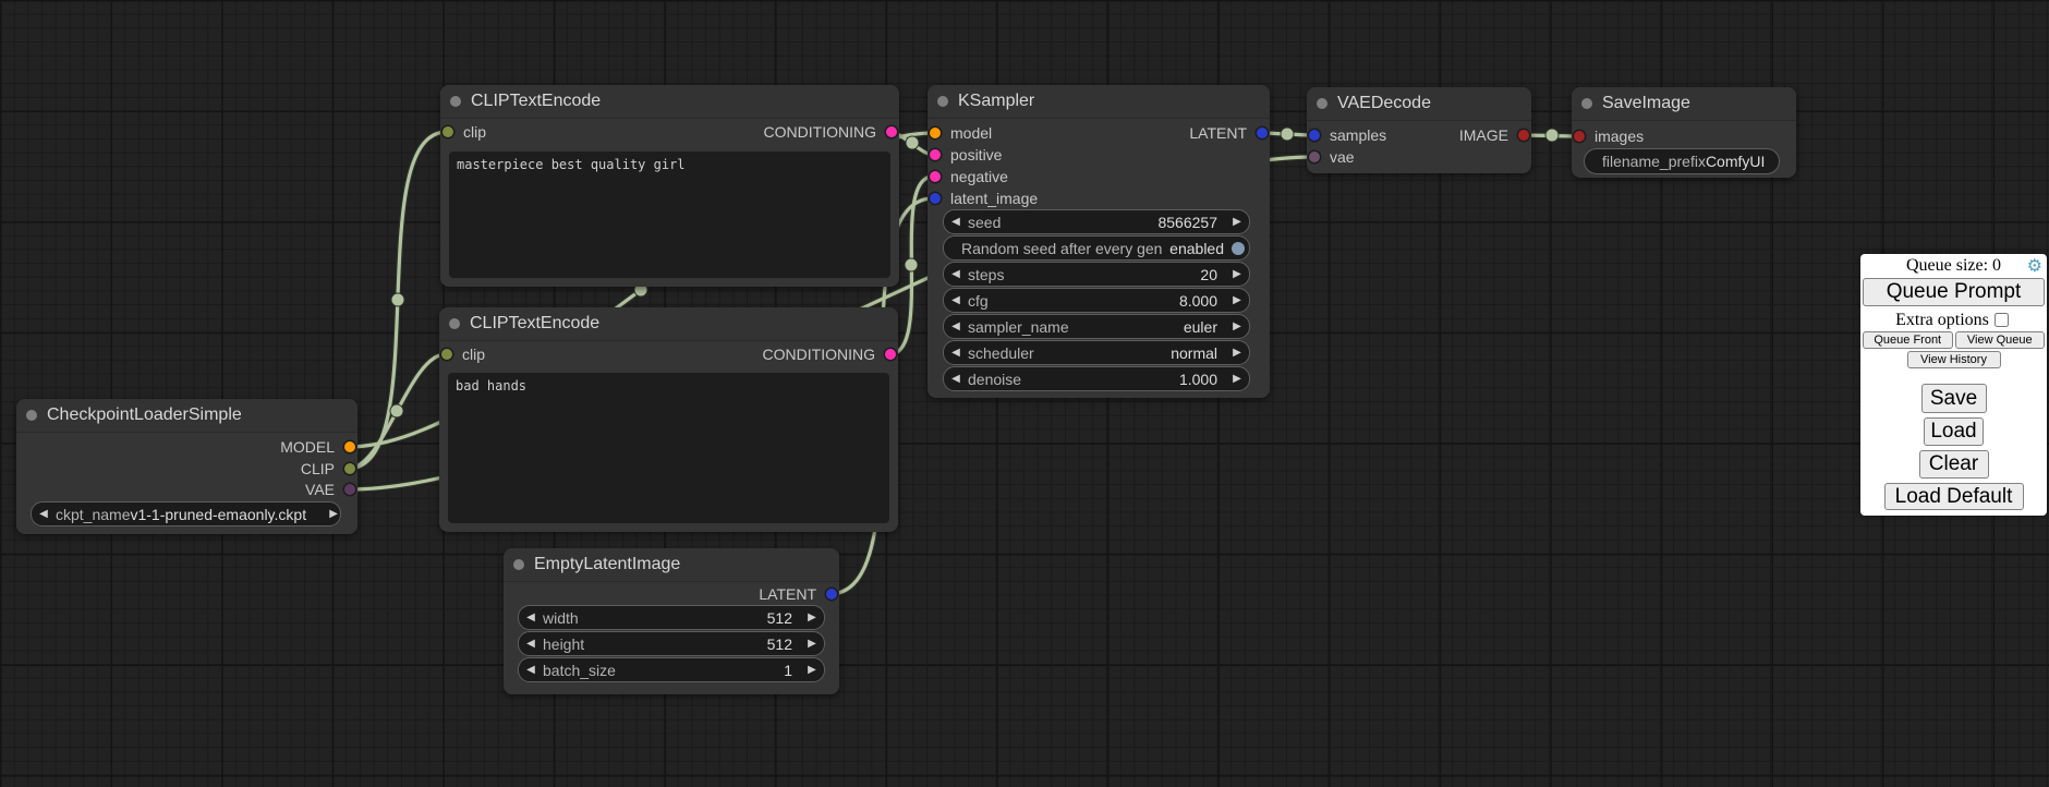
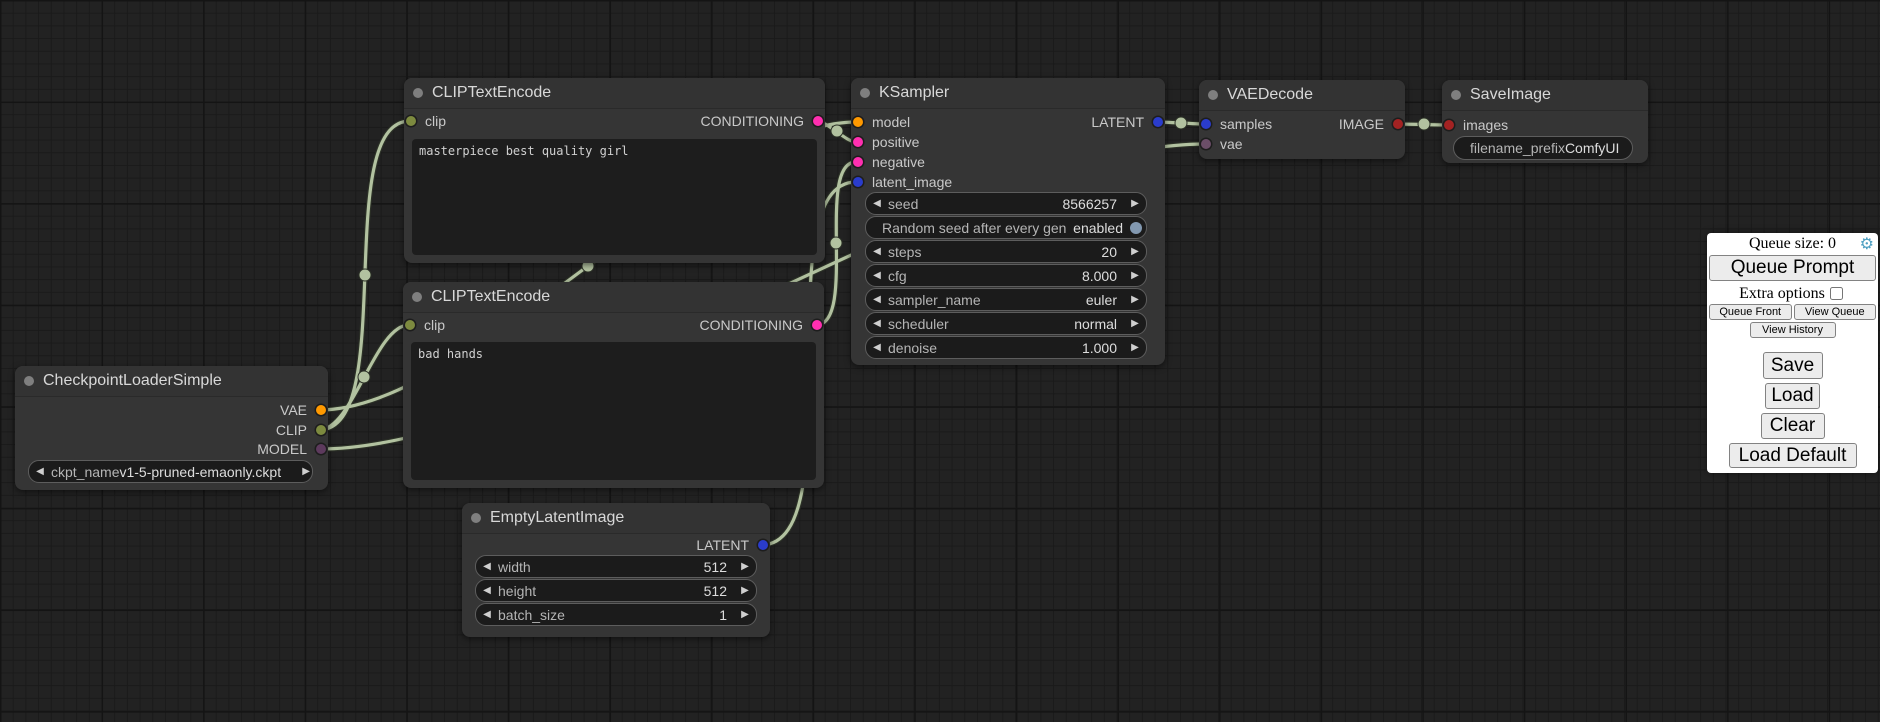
  CheckpointLoaderSimple
- MODEL
+ VAE
  CLIP
- VAE
+ MODEL
  ◀
  ckpt_name
- v1-1-pruned-emaonly.ckpt
+ v1-5-pruned-emaonly.ckpt
  ▶
  CLIPTextEncode
  clip
  CONDITIONING
  masterpiece best quality girl
  CLIPTextEncode
  clip
  CONDITIONING
  bad hands
  EmptyLatentImage
  LATENT
  ◀
  width
  512
  ▶
  ◀
  height
  512
  ▶
  ◀
  batch_size
  1
  ▶
  KSampler
  model
  positive
  negative
  latent_image
  LATENT
  ◀
  seed
  8566257
  ▶
  Random seed after every gen
  enabled
  ◀
  steps
  20
  ▶
  ◀
  cfg
  8.000
  ▶
  ◀
  sampler_name
  euler
  ▶
  ◀
  scheduler
  normal
  ▶
  ◀
  denoise
  1.000
  ▶
  VAEDecode
  samples
  vae
  IMAGE
  SaveImage
  images
  filename_prefix
  ComfyUI
  Queue size: 0
  ⚙
  Queue Prompt
  Extra options
  Queue Front
  View Queue
  View History
  Save
  Load
  Clear
  Load Default
